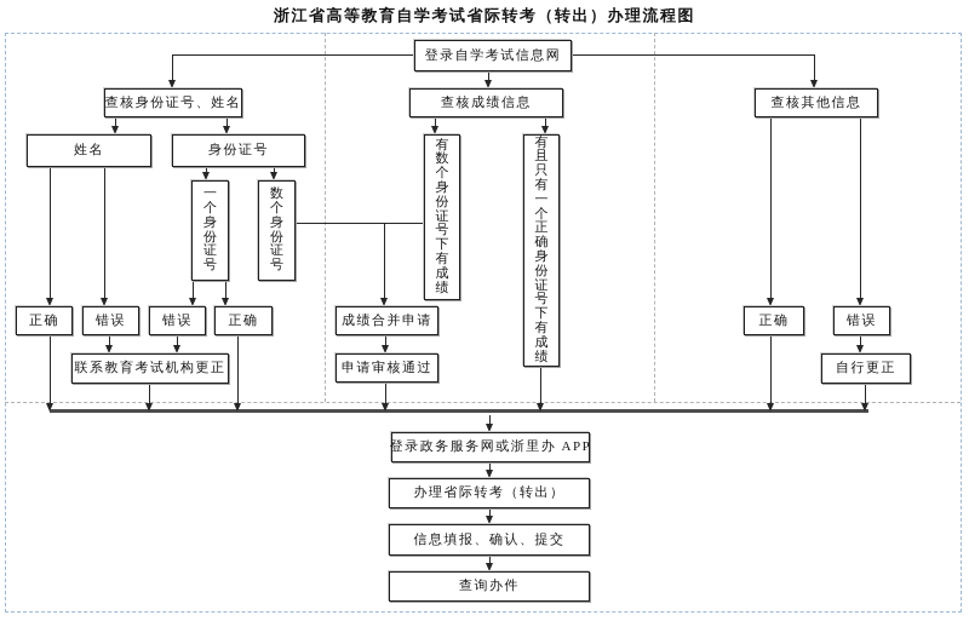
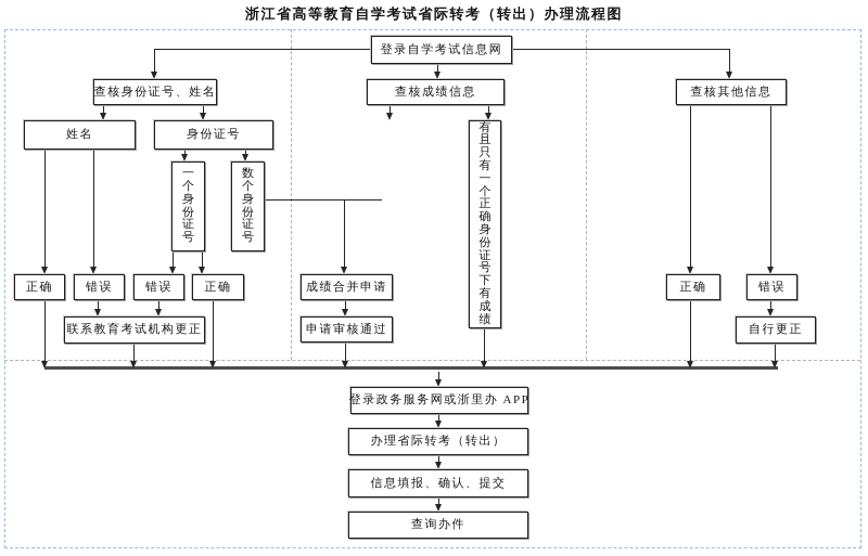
  浙江省高等教育自学考试省际转考（转出）办理流程图
  登录自学考试信息网
  查核身份证号、姓名
  姓名
  身份证号
  一个身份证号
  数个身份证号
  正确
  错误
  错误
  正确
  联系教育考试机构更正
  查核成绩信息
- 有数个身份证号下有成绩
  有且只有一个正确身份证号下有成绩
  成绩合并申请
  申请审核通过
  查核其他信息
  正确
  错误
  自行更正
  登录政务服务网或浙里办 APP
  办理省际转考（转出）
  信息填报、确认、提交
  查询办件
